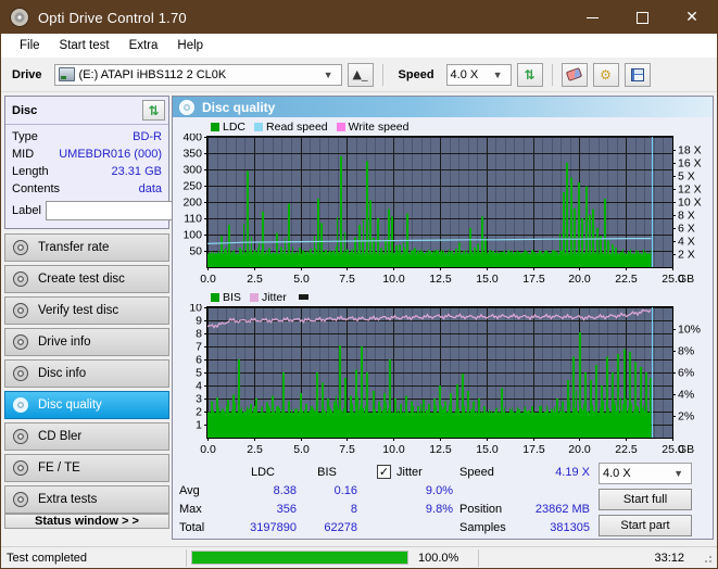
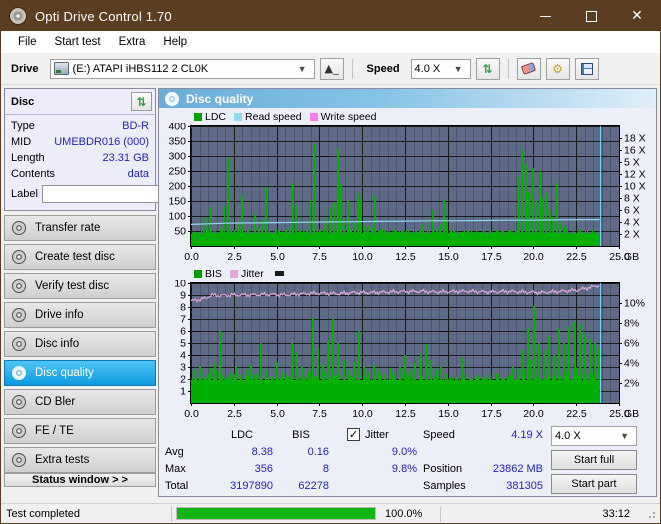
  Opti Drive Control 1.70
  ✕
  File
  Start test
  Extra
  Help
  Drive
  (E:) ATAPI iHBS112 2 CL0K
  ▼
  ▲_
  Speed
  4.0 X
  ▼
  ⇅
  ⚙
  Disc
  ⇅
  Type
  BD-R
  MID
  UMEBDR016 (000)
  Length
  23.31 GB
  Contents
  data
  Label
  Transfer rate
  Create test disc
  Verify test disc
  Drive info
  Disc info
  Disc quality
  CD Bler
  FE / TE
  Extra tests
  Status window > >
  Disc quality
  LDC
  Read speed
  Write speed
  400
  350
  300
  250
  200
- 110
+ 150
  100
  50
  18 X
  16 X
  5 X
  12 X
  10 X
  8 X
  6 X
  4 X
  2 X
  0.0
  2.5
  5.0
  7.5
  10.0
  12.5
  15.0
  17.5
  20.0
  22.5
  25.0
  GB
  BIS
  Jitter
  10
  9
  8
  7
  6
  5
  4
  3
  2
  1
  10%
  8%
  6%
  4%
  2%
  0.0
  2.5
  5.0
  7.5
  10.0
  12.5
  15.0
  17.5
  20.0
  22.5
  25.0
  GB
  Avg
  Max
  Total
  LDC
  8.38
  356
  3197890
  BIS
  0.16
  8
  62278
  ✓
  Jitter
  9.0%
  9.8%
  Speed
  Position
  Samples
  4.19 X
  23862 MB
  381305
  4.0 X
  ▼
  Start full
  Start part
  Test completed
  100.0%
  33:12
